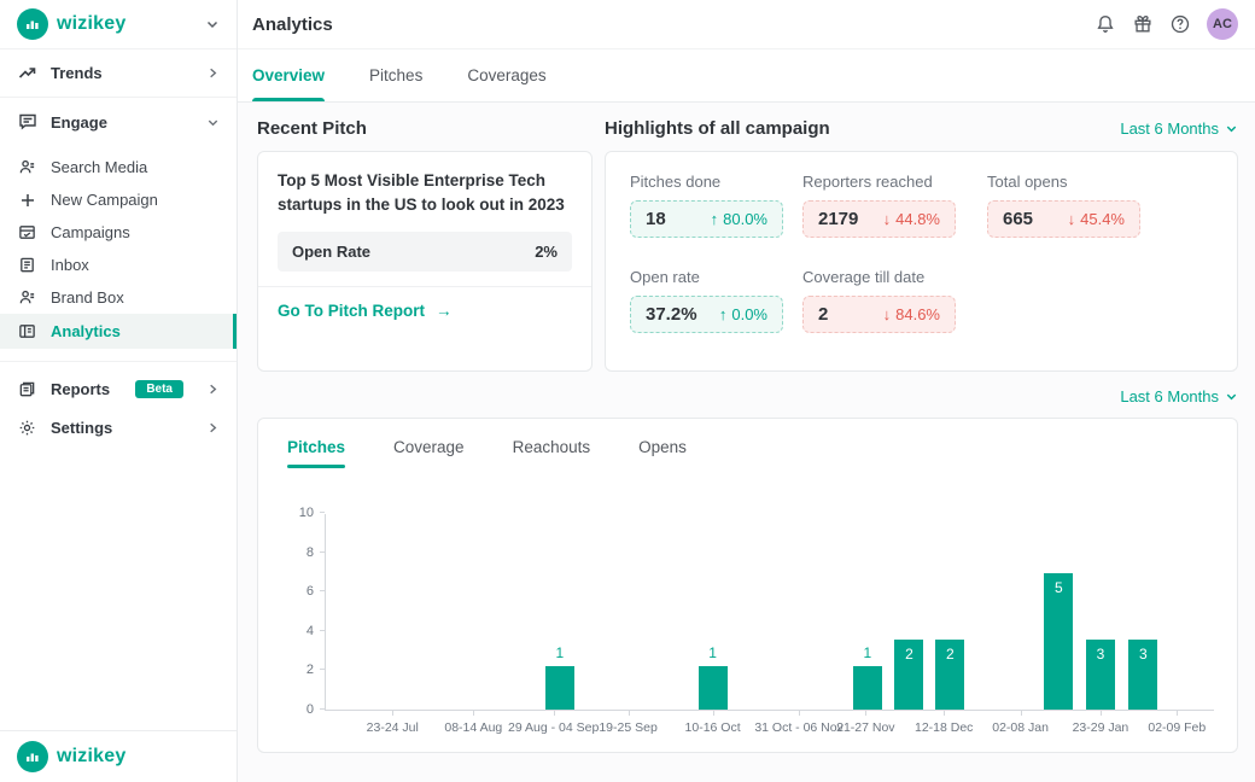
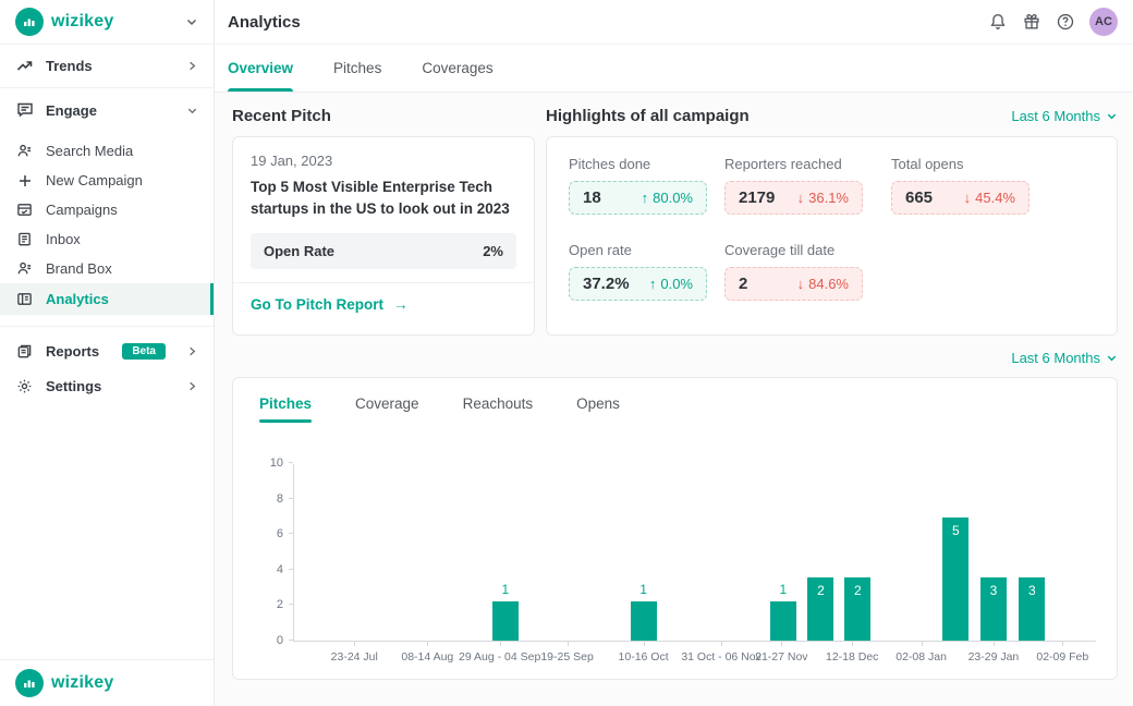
  wizikey
  Trends
  Engage
  Search Media
  New Campaign
  Campaigns
  Inbox
  Brand Box
  Analytics
  Reports
  Beta
  Settings
  wizikey
  Analytics
  AC
  Overview
  Pitches
  Coverages
  Recent Pitch
+ 19 Jan, 2023
  Top 5 Most Visible Enterprise Tech startups in the US to look out in 2023
  Open Rate
  2%
  Go To Pitch Report
  →
  Highlights of all campaign
  Last 6 Months
  Pitches done
  18
  ↑
  80.0%
  Reporters reached
  2179
  ↓
- 44.8%
+ 36.1%
  Total opens
  665
  ↓
  45.4%
  Open rate
  37.2%
  ↑
  0.0%
  Coverage till date
  2
  ↓
  84.6%
  Last 6 Months
  Pitches
  Coverage
  Reachouts
  Opens
  0
  2
  4
  6
  8
  10
  23-24 Jul
  08-14 Aug
  29 Aug - 04 Sep
  19-25 Sep
  10-16 Oct
  31 Oct - 06 Nov
  21-27 Nov
  12-18 Dec
  02-08 Jan
  23-29 Jan
  02-09 Feb
  1
  1
  1
  2
  2
  5
  3
  3
